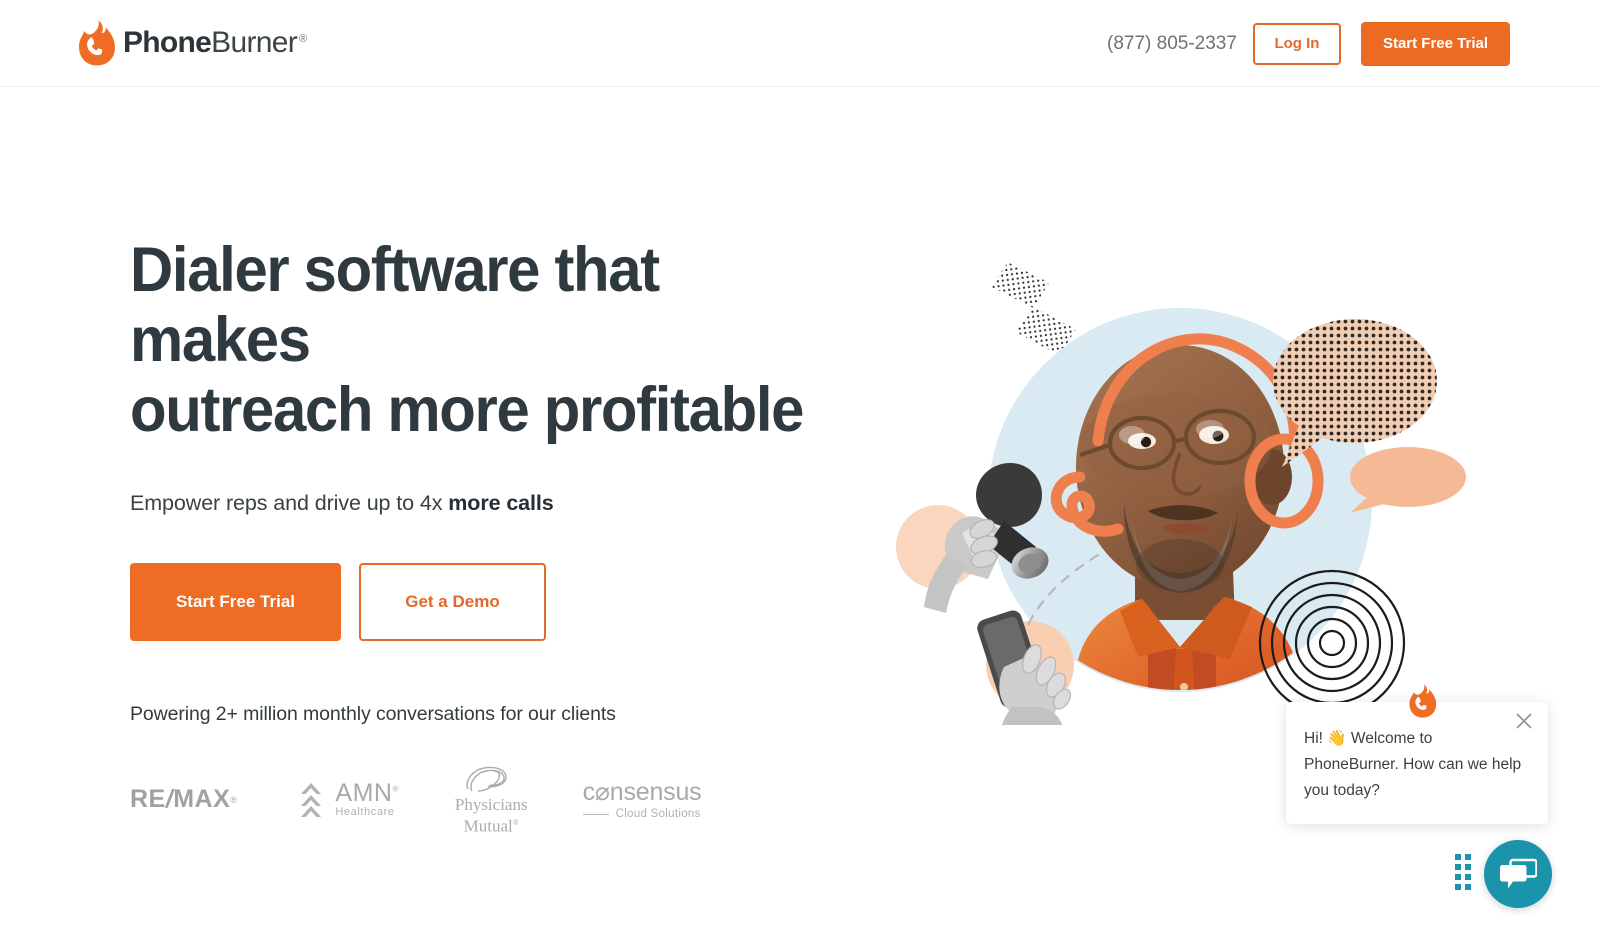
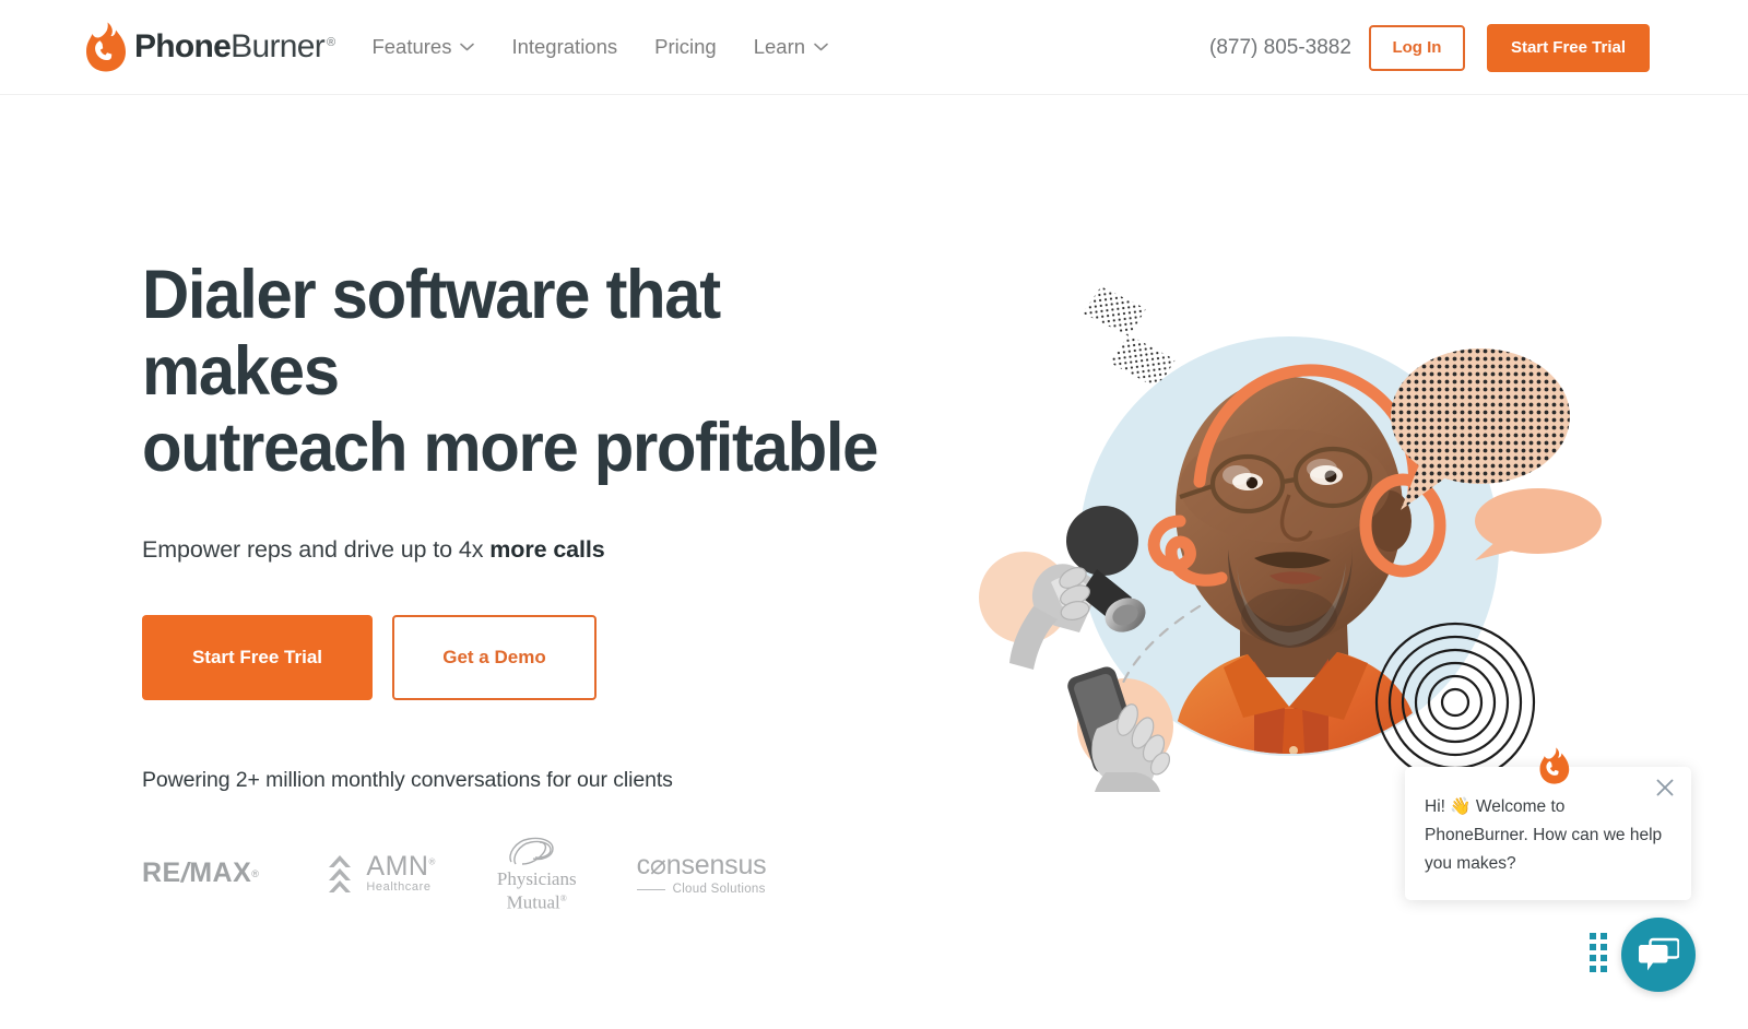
  Phone
  Burner
  ®
+ Features
+ Integrations
+ Pricing
+ Learn
- (877) 805-2337
+ (877) 805-3882
  Log In
  Start Free Trial
  Dialer software that makes
  outreach more profitable
  Empower reps and drive up to 4x more calls
  Start Free Trial
  Get a Demo
  Powering 2+ million monthly conversations for our clients
  RE
  /
  MAX
  ®
  AMN®
  Healthcare
  Physicians
  Mutual®
  c⌀nsensus
  Cloud Solutions
- Hi! 👋 Welcome to PhoneBurner. How can we help you today?
+ Hi! 👋 Welcome to PhoneBurner. How can we help you makes?
